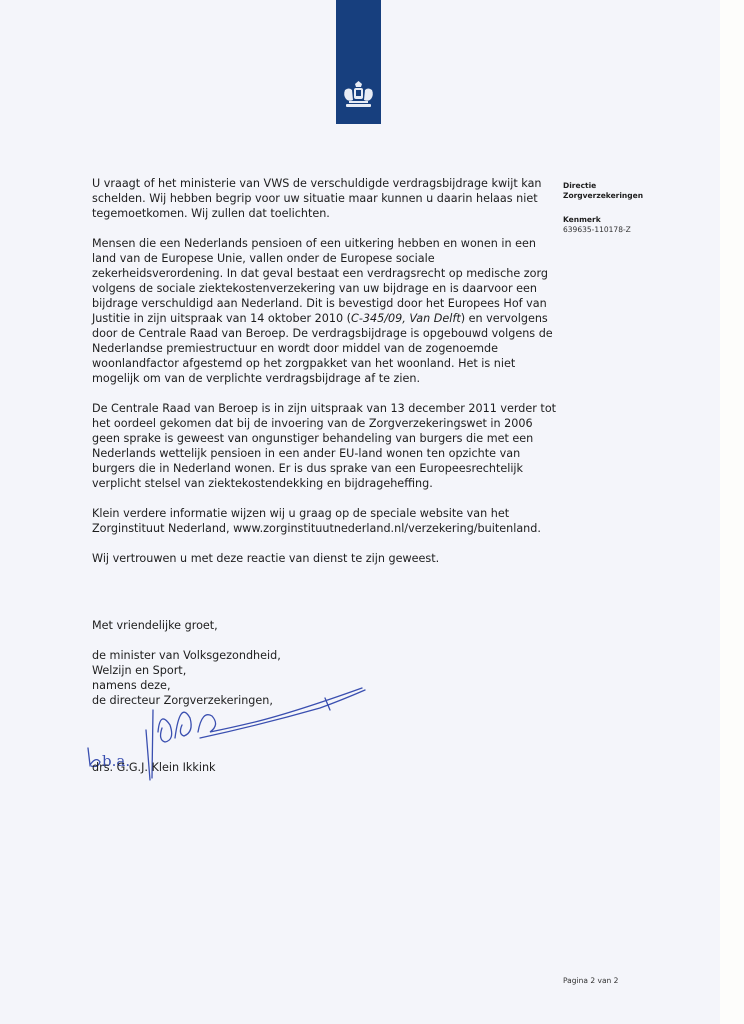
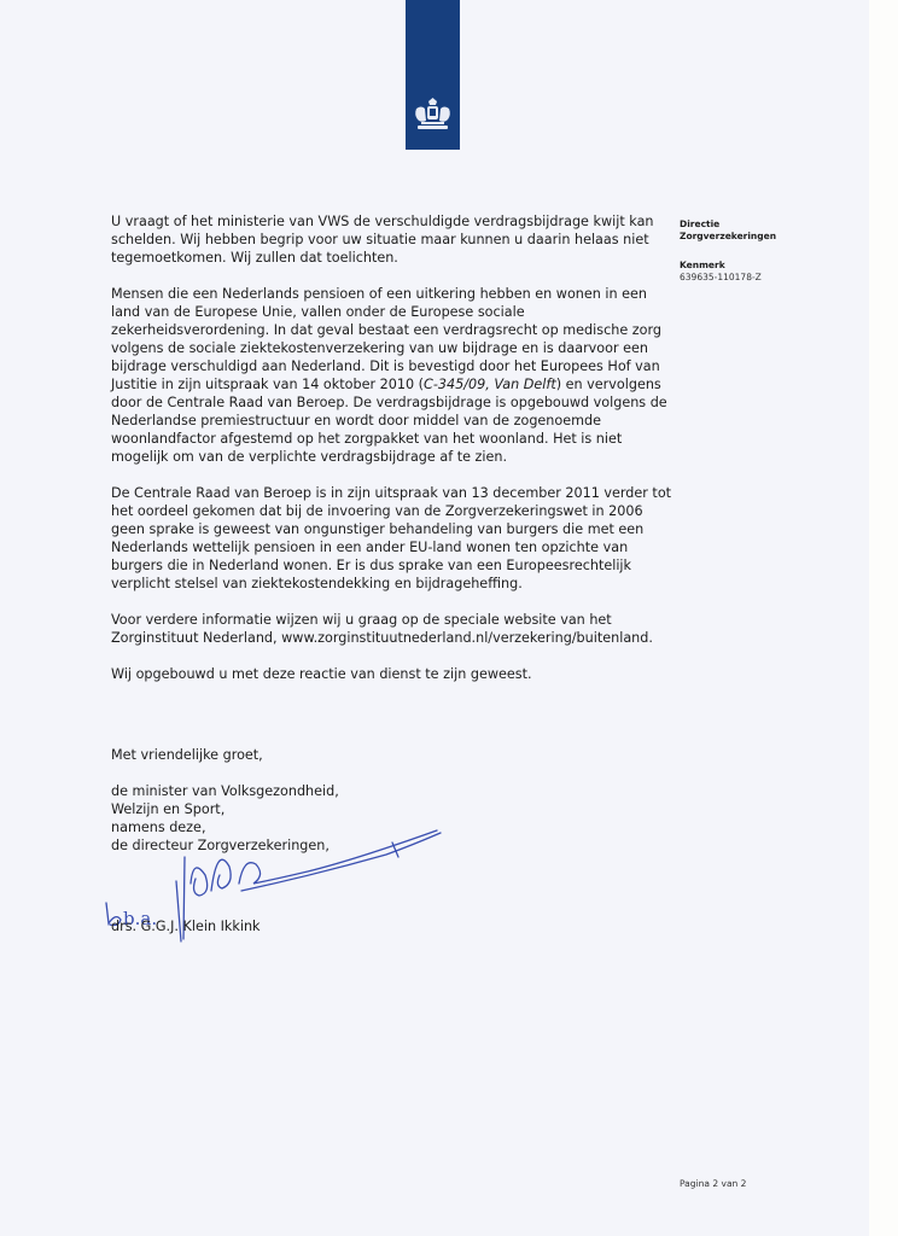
  Directie
  Zorgverzekeringen
  Kenmerk
  639635-110178-Z
  U vraagt of het ministerie van VWS de verschuldigde verdragsbijdrage kwijt kan schelden. Wij hebben begrip voor uw situatie maar kunnen u daarin helaas niet tegemoetkomen. Wij zullen dat toelichten.
  Mensen die een Nederlands pensioen of een uitkering hebben en wonen in een land van de Europese Unie, vallen onder de Europese sociale zekerheidsverordening. In dat geval bestaat een verdragsrecht op medische zorg volgens de sociale ziektekostenverzekering van uw bijdrage en is daarvoor een bijdrage verschuldigd aan Nederland. Dit is bevestigd door het Europees Hof van Justitie in zijn uitspraak van 14 oktober 2010 (C-345/09, Van Delft) en vervolgens door de Centrale Raad van Beroep. De verdragsbijdrage is opgebouwd volgens de Nederlandse premiestructuur en wordt door middel van de zogenoemde woonlandfactor afgestemd op het zorgpakket van het woonland. Het is niet mogelijk om van de verplichte verdragsbijdrage af te zien.
  De Centrale Raad van Beroep is in zijn uitspraak van 13 december 2011 verder tot het oordeel gekomen dat bij de invoering van de Zorgverzekeringswet in 2006 geen sprake is geweest van ongunstiger behandeling van burgers die met een Nederlands wettelijk pensioen in een ander EU-land wonen ten opzichte van burgers die in Nederland wonen. Er is dus sprake van een Europeesrechtelijk verplicht stelsel van ziektekostendekking en bijdrageheffing.
- Klein verdere informatie wijzen wij u graag op de speciale website van het Zorginstituut Nederland, www.zorginstituutnederland.nl/verzekering/buitenland.
+ Voor verdere informatie wijzen wij u graag op de speciale website van het Zorginstituut Nederland, www.zorginstituutnederland.nl/verzekering/buitenland.
- Wij vertrouwen u met deze reactie van dienst te zijn geweest.
+ Wij opgebouwd u met deze reactie van dienst te zijn geweest.
  Met vriendelijke groet,
  de minister van Volksgezondheid,
  Welzijn en Sport,
  namens deze,
  de directeur Zorgverzekeringen,
  b.a.
  drs. G.G.J. Klein Ikkink
  Pagina 2 van 2
